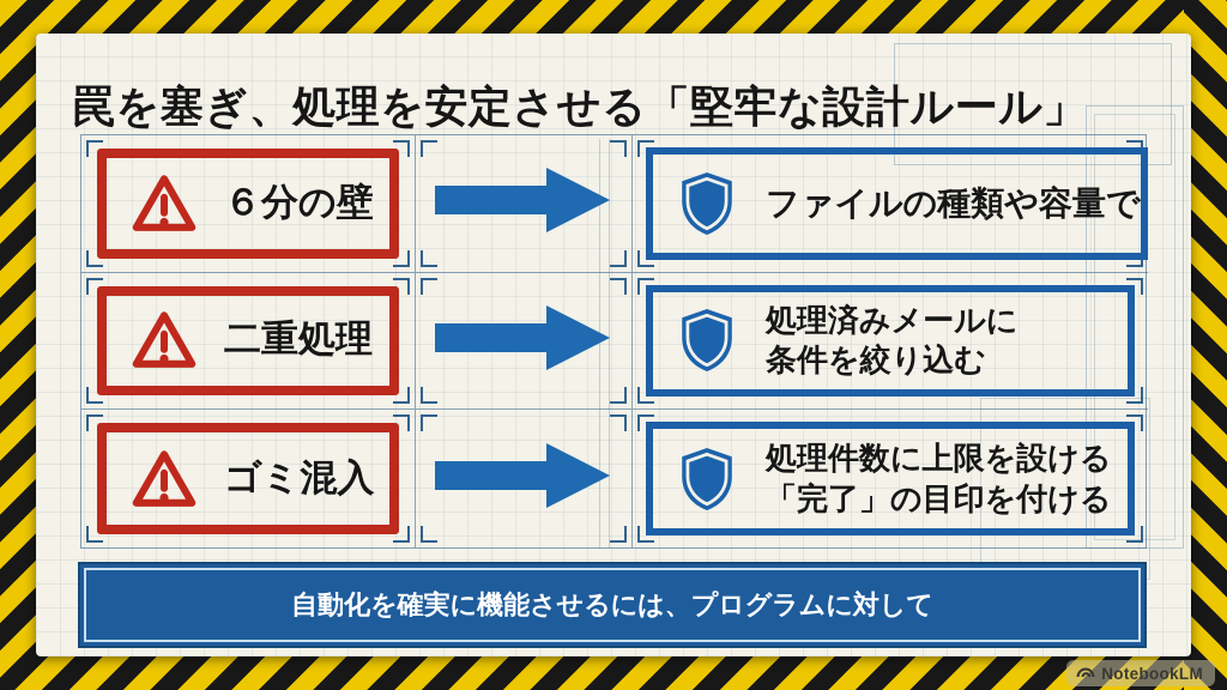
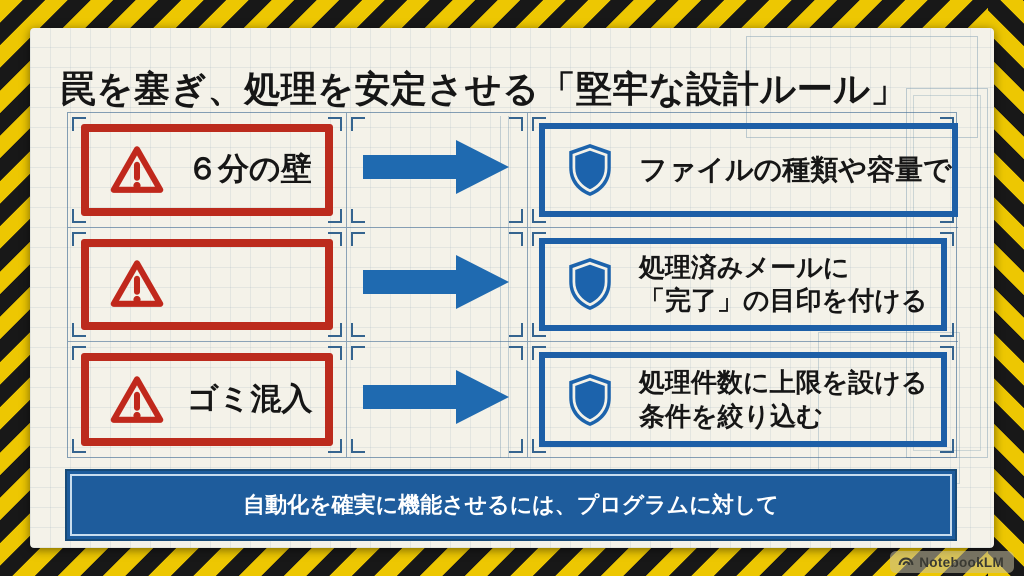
  罠を塞ぎ、処理を安定させる「堅牢な設計ルール」
  ６分の壁
  ファイルの種類や容量で
- 二重処理
  処理済みメールに
- 条件を絞り込む
+ 「完了」の目印を付ける
  ゴミ混入
  処理件数に上限を設ける
- 「完了」の目印を付ける
+ 条件を絞り込む
  自動化を確実に機能させるには、プログラムに対して
  NotebookLM
